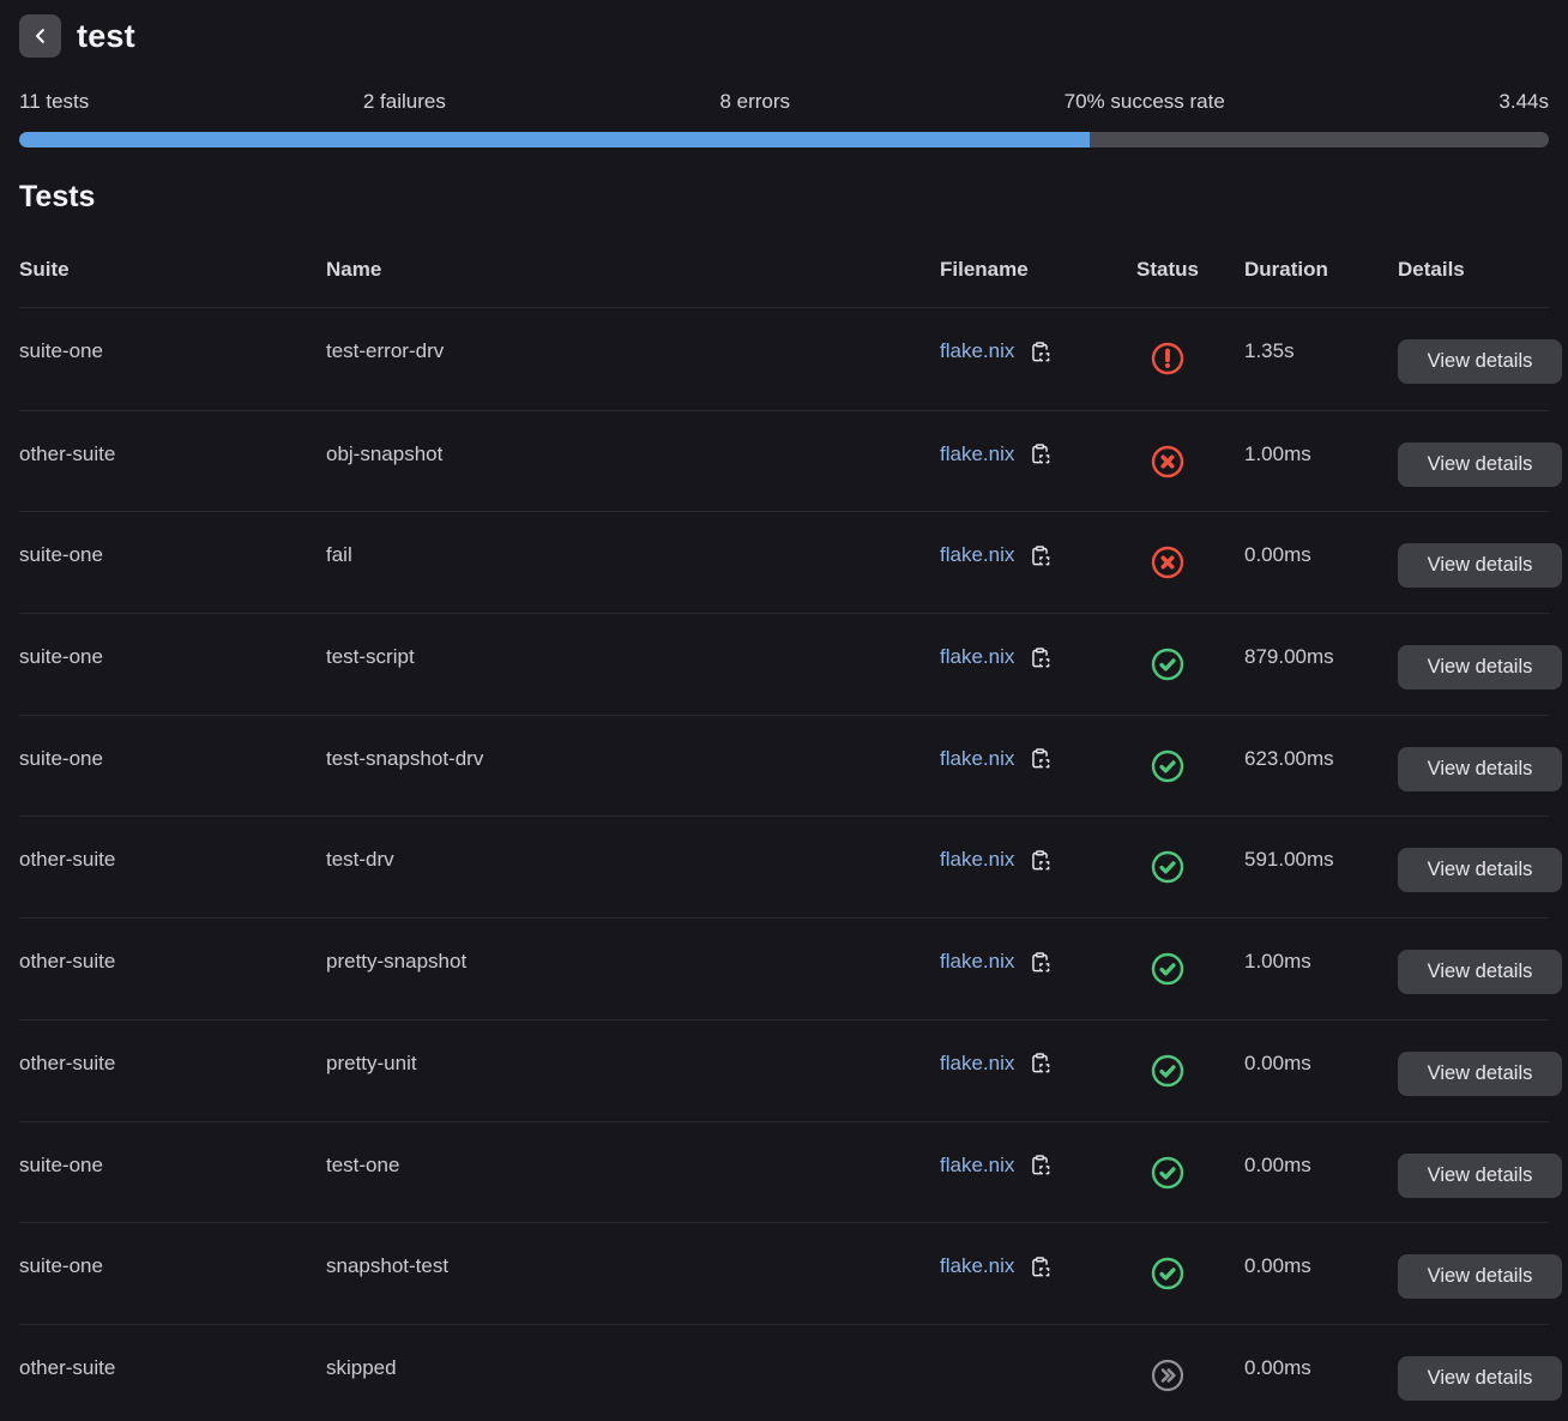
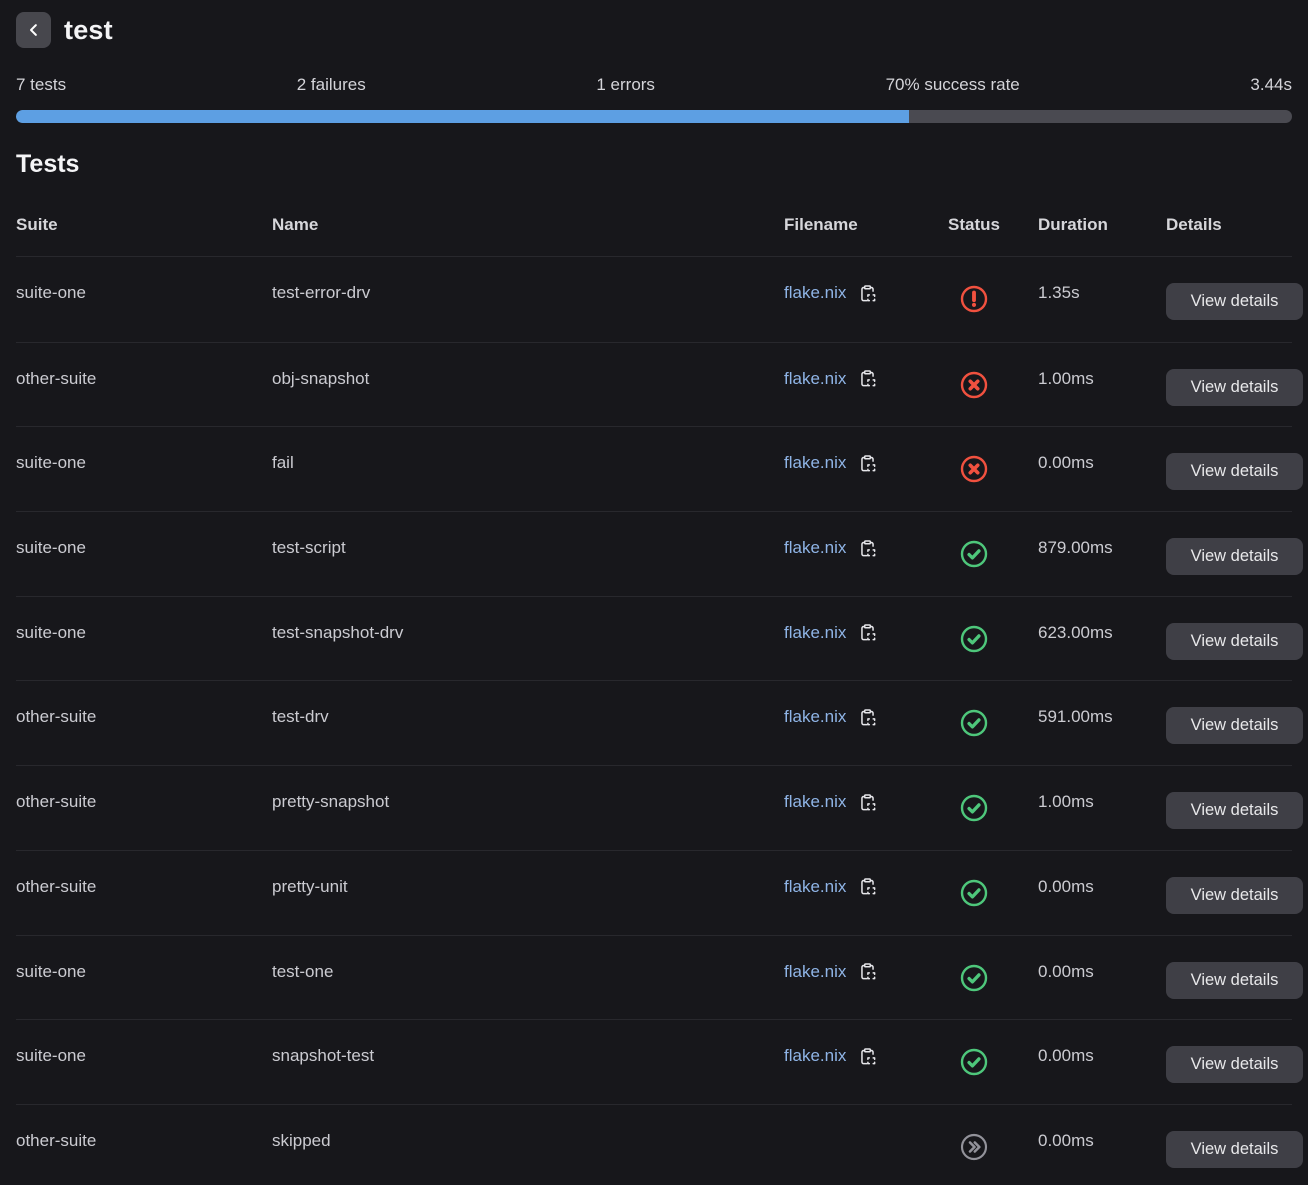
  test
- 11 tests
+ 7 tests
  2 failures
- 8 errors
+ 1 errors
  70% success rate
  3.44s
  Tests
  Suite
  Name
  Filename
  Status
  Duration
  Details
  suite-one
  test-error-drv
  flake.nix
  1.35s
  View details
  other-suite
  obj-snapshot
  flake.nix
  1.00ms
  View details
  suite-one
  fail
  flake.nix
  0.00ms
  View details
  suite-one
  test-script
  flake.nix
  879.00ms
  View details
  suite-one
  test-snapshot-drv
  flake.nix
  623.00ms
  View details
  other-suite
  test-drv
  flake.nix
  591.00ms
  View details
  other-suite
  pretty-snapshot
  flake.nix
  1.00ms
  View details
  other-suite
  pretty-unit
  flake.nix
  0.00ms
  View details
  suite-one
  test-one
  flake.nix
  0.00ms
  View details
  suite-one
  snapshot-test
  flake.nix
  0.00ms
  View details
  other-suite
  skipped
  0.00ms
  View details
